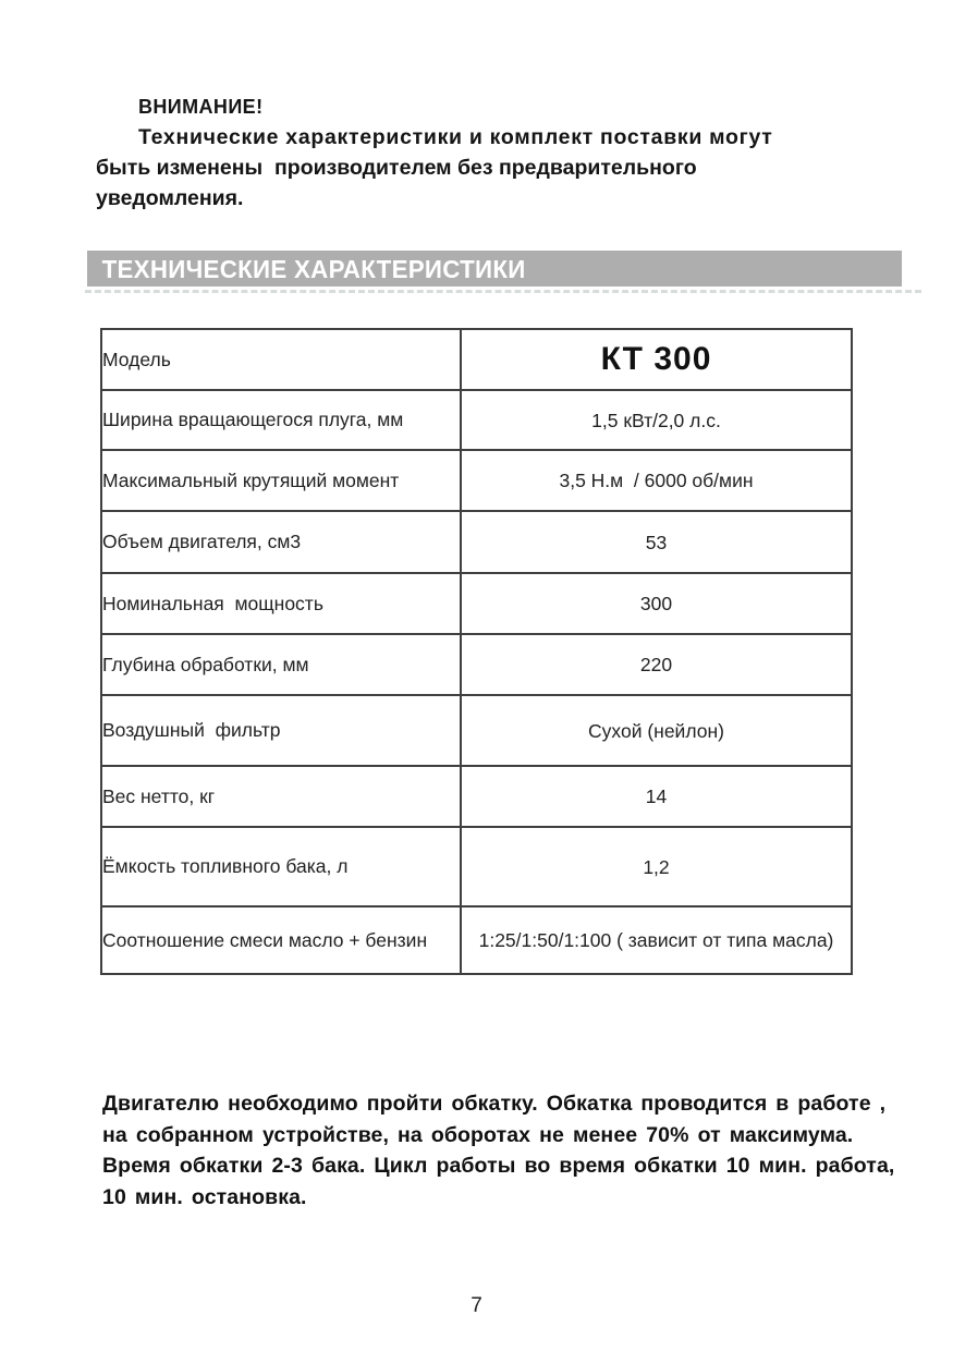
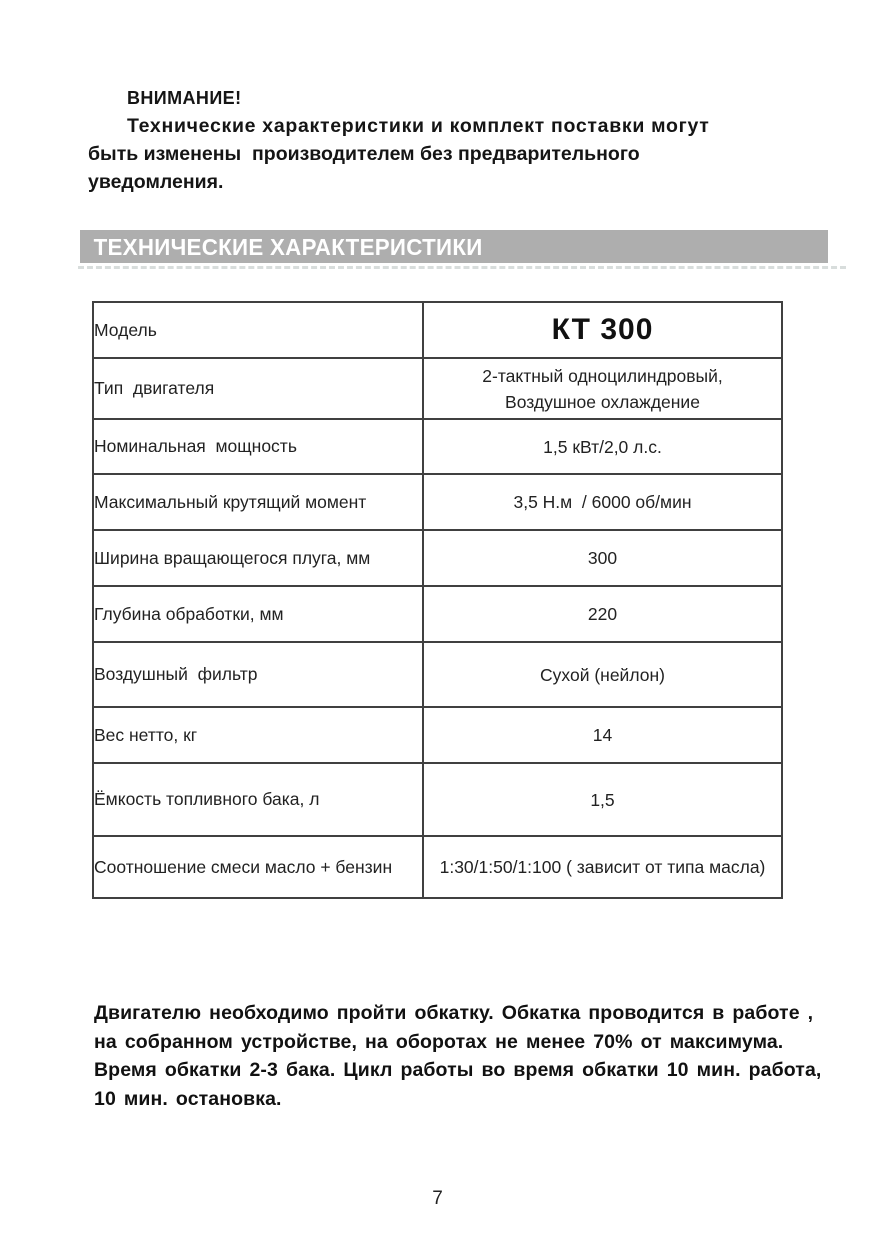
  ВНИМАНИЕ!
  Технические характеристики и комплект поставки могут
  быть изменены производителем без предварительного
  уведомления.
  ТЕХНИЧЕСКИЕ ХАРАКТЕРИСТИКИ
  Модель	КТ 300
+ Тип двигателя	2-тактный одноцилиндровый, Воздушное охлаждение
- Ширина вращающегося плуга, мм	1,5 кВт/2,0 л.с.
+ Номинальная мощность	1,5 кВт/2,0 л.с.
  Максимальный крутящий момент	3,5 Н.м / 6000 об/мин
- Объем двигателя, см3	53
- Номинальная мощность	300
+ Ширина вращающегося плуга, мм	300
  Глубина обработки, мм	220
  Воздушный фильтр	Сухой (нейлон)
  Вес нетто, кг	14
- Ёмкость топливного бака, л	1,2
+ Ёмкость топливного бака, л	1,5
- Соотношение смеси масло + бензин	1:25/1:50/1:100 ( зависит от типа масла)
+ Соотношение смеси масло + бензин	1:30/1:50/1:100 ( зависит от типа масла)
  Двигателю необходимо пройти обкатку. Обкатка проводится в работе ,
  на собранном устройстве, на оборотах не менее 70% от максимума.
  Время обкатки 2-3 бака. Цикл работы во время обкатки 10 мин. работа,
  10 мин. остановка.
  7
